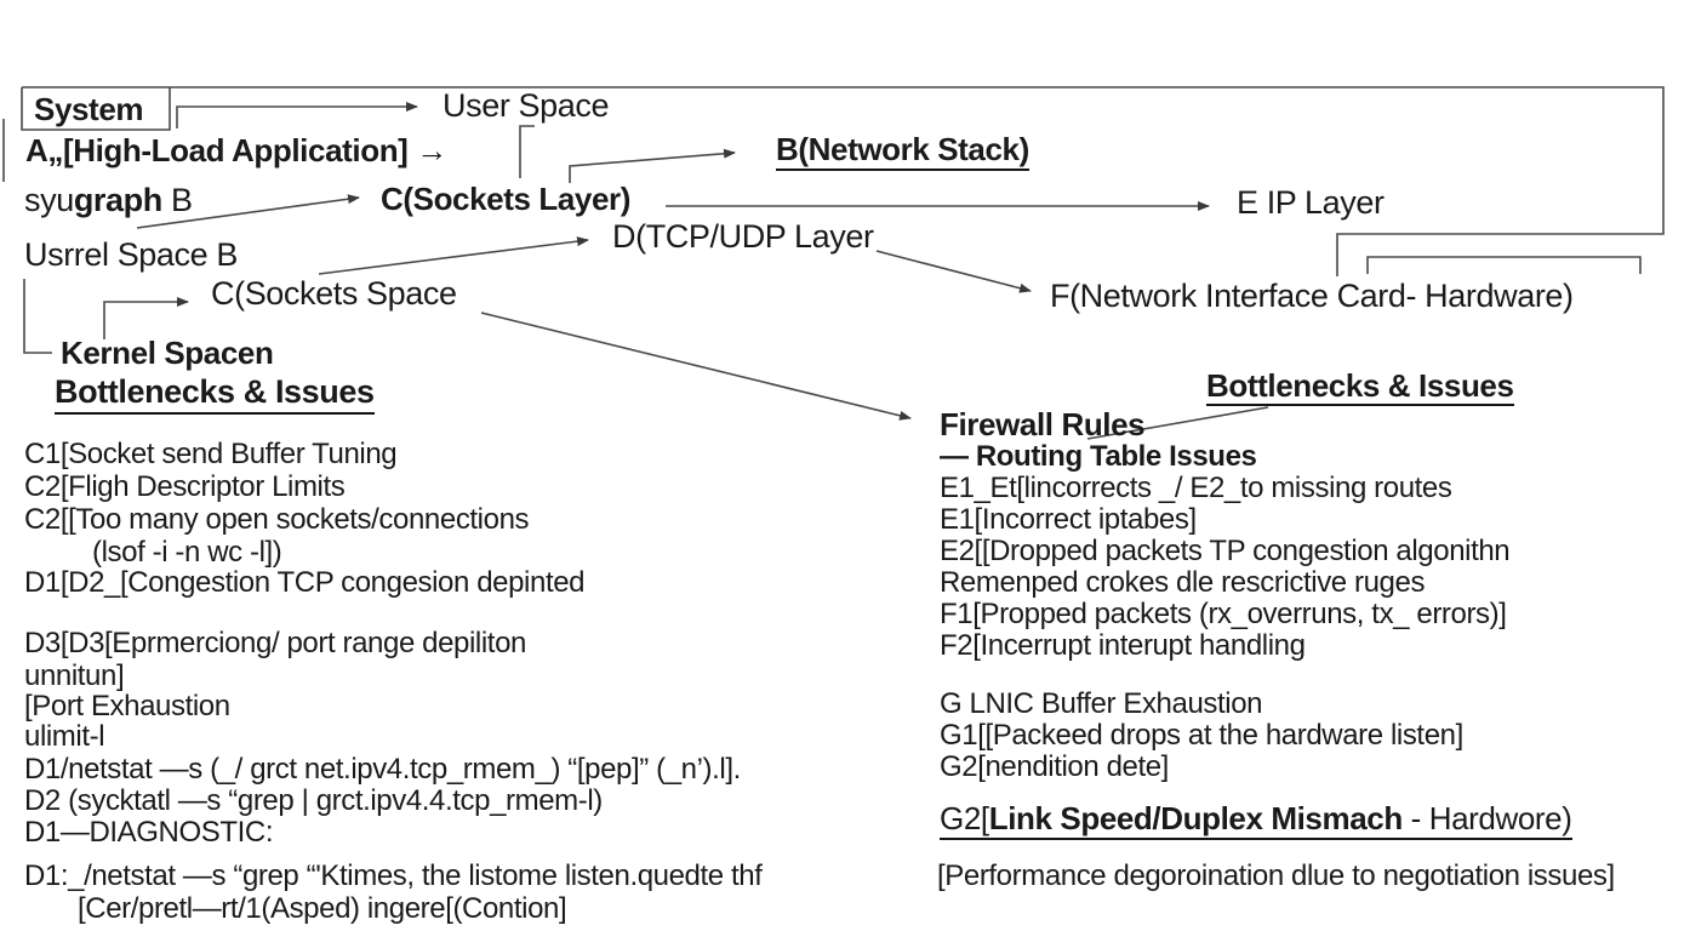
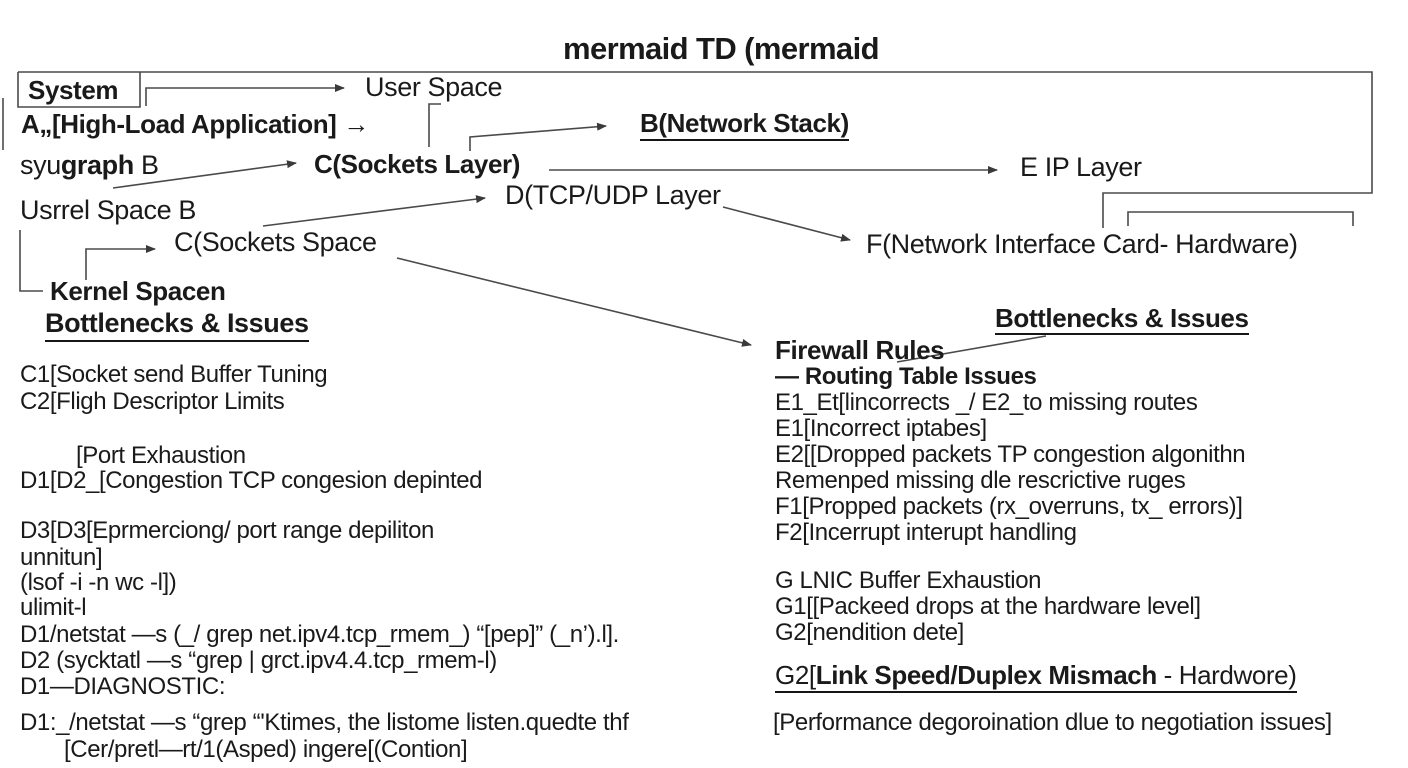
+ mermaid TD (mermaid
  System
  User Space
  A„[High-Load Application] →
  syugraph B
  C(Sockets Layer)
  B(Network Stack)
  E IP Layer
  D(TCP/UDP Layer
  Usrrel Space B
  C(Sockets Space
  F(Network Interface Card- Hardware)
  Kernel Spacen
  Firewall Rules
  Bottlenecks & Issues
  C1[Socket send Buffer Tuning
  C2[Fligh Descriptor Limits
- C2[[Too many open sockets/connections
- (lsof -i -n wc -l])
+ [Port Exhaustion
  D1[D2_[Congestion TCP congesion depinted
  D3[D3[Eprmerciong/ port range depiliton
  unnitun]
- [Port Exhaustion
+ (lsof -i -n wc -l])
  ulimit-l
- D1/netstat —s (_/ grct net.ipv4.tcp_rmem_) “[pep]” (_n’).l].
+ D1/netstat —s (_/ grep net.ipv4.tcp_rmem_) “[pep]” (_n’).l].
  D2 (sycktatl —s “grep | grct.ipv4.4.tcp_rmem-l)
  D1—DIAGNOSTIC:
  D1:_/netstat —s “grep “'Ktimes, the listome listen.quedte thf
  [Cer/pretl—rt/1(Asped) ingere[(Contion]
  Bottlenecks & Issues
  — Routing Table Issues
  E1_Et[lincorrects _/ E2_to missing routes
  E1[Incorrect iptabes]
  E2[[Dropped packets TP congestion algonithn
- Remenped crokes dle rescrictive ruges
+ Remenped missing dle rescrictive ruges
  F1[Propped packets (rx_overruns, tx_ errors)]
  F2[Incerrupt interupt handling
  G LNIC Buffer Exhaustion
- G1[[Packeed drops at the hardware listen]
+ G1[[Packeed drops at the hardware level]
  G2[nendition dete]
  G2[Link Speed/Duplex Mismach - Hardwore)
  [Performance degoroination dlue to negotiation issues]
